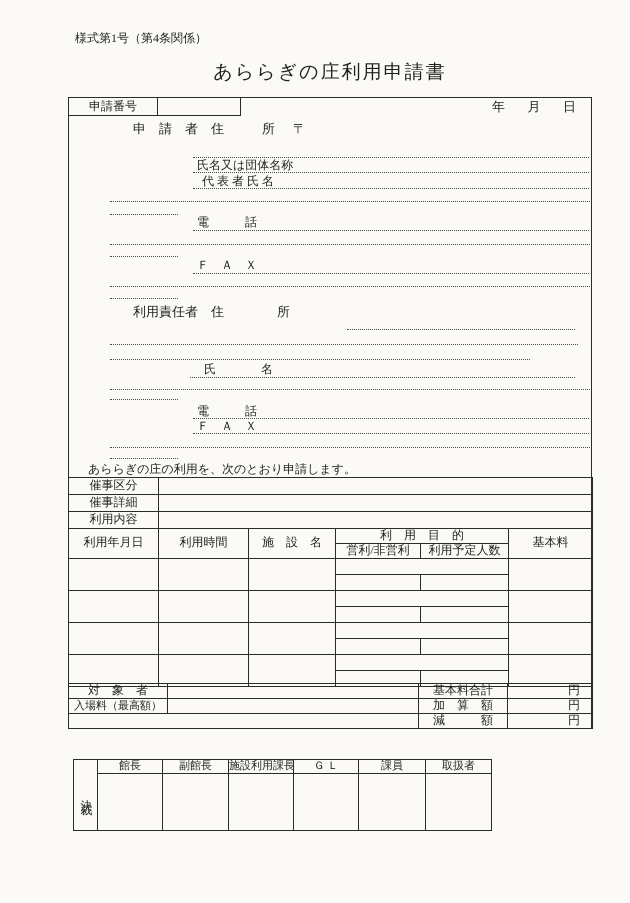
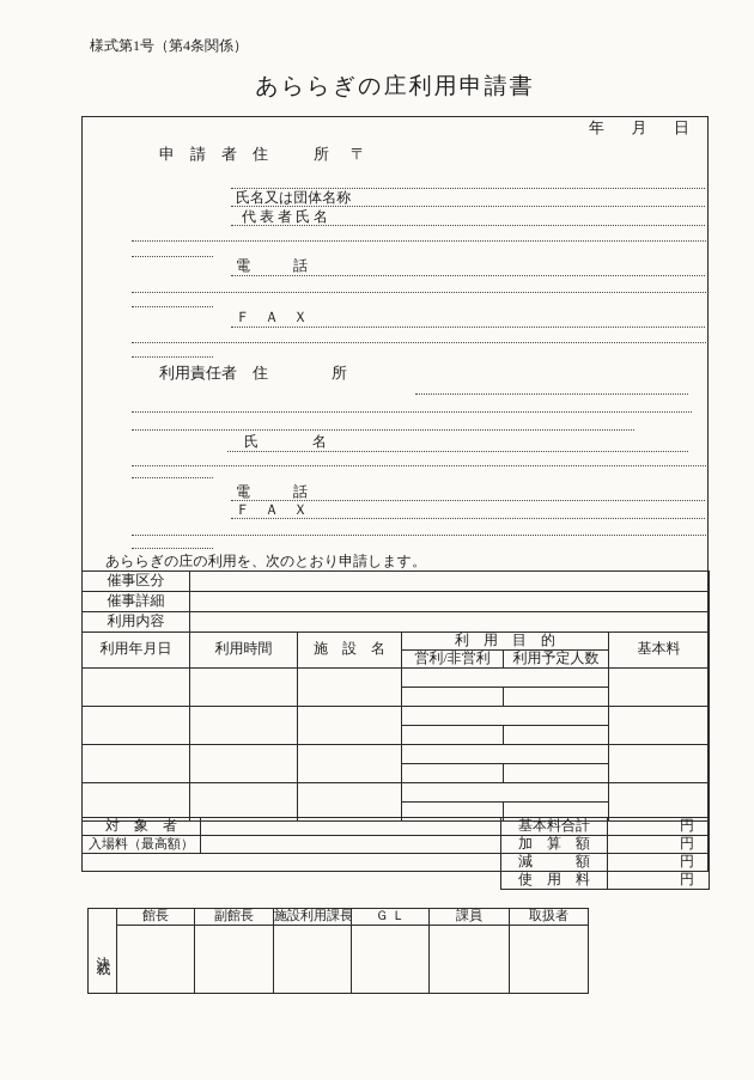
  様式第1号（第4条関係）
  あららぎの庄利用申請書
- 申請番号
  年
  月
  日
  申 請 者 住
  所
  〒
  氏名又は団体名称
  代 表 者 氏 名
  電 話
  Ｆ Ａ Ｘ
  利用責任者
  住
  所
  氏
  名
  電 話
  Ｆ Ａ Ｘ
  あららぎの庄の利用を、次のとおり申請します。
  催事区分
  催事詳細
  利用内容
  利用年月日	利用時間	施 設 名	利 用 目 的	基本料
  営利/非営利	利用予定人数
  対 象 者
  入場料（最高額）
  基本料合計	円
  加 算 額	円
  減 額	円
+ 使 用 料	円
  	館長	副館長	施設利用課長	Ｇ Ｌ	課員	取扱者
